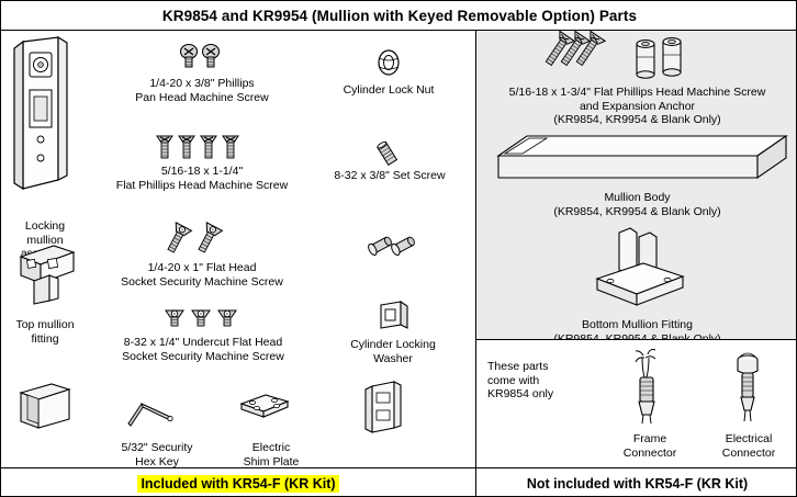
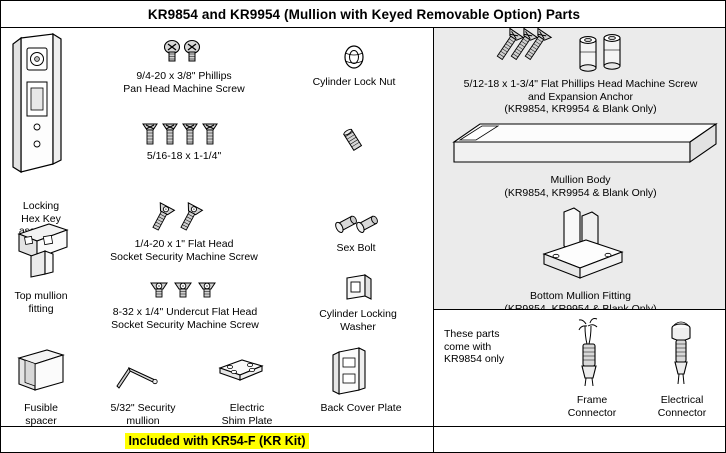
  KR9854 and KR9954 (Mullion with Keyed Removable Option) Parts
  Locking
- mullion
+ Hex Key
- 1/4-20 x 3/8" Phillips
+ 9/4-20 x 3/8" Phillips
  Pan Head Machine Screw
  Cylinder Lock Nut
  5/16-18 x 1-1/4"
- Flat Phillips Head Machine Screw
- 8-32 x 3/8" Set Screw
  Top mullion
  fitting
  1/4-20 x 1" Flat Head
  Socket Security Machine Screw
+ Sex Bolt
  8-32 x 1/4" Undercut Flat Head
  Socket Security Machine Screw
  Cylinder Locking
  Washer
+ Fusible
+ spacer
  5/32" Security
- Hex Key
+ mullion
  Electric
  Shim Plate
+ Back Cover Plate
- 5/16-18 x 1-3/4" Flat Phillips Head Machine Screw
+ 5/12-18 x 1-3/4" Flat Phillips Head Machine Screw
  and Expansion Anchor
  (KR9854, KR9954 & Blank Only)
  Mullion Body
  (KR9854, KR9954 & Blank Only)
  Bottom Mullion Fitting
  (KR9854, KR9954 & Blank Only)
  These parts
  come with
  KR9854 only
  Frame
  Connector
  Electrical
  Connector
  Included with KR54-F (KR Kit)
- Not included with KR54-F (KR Kit)
